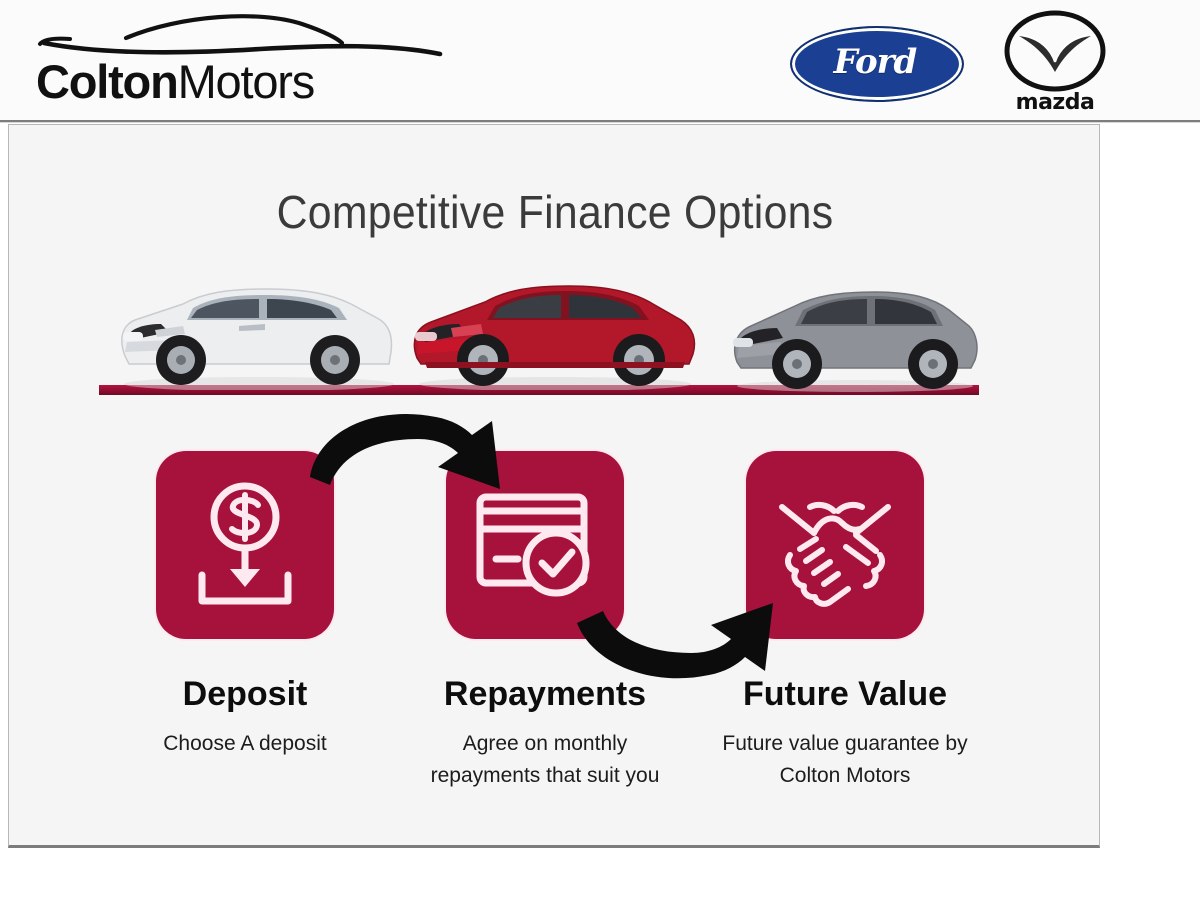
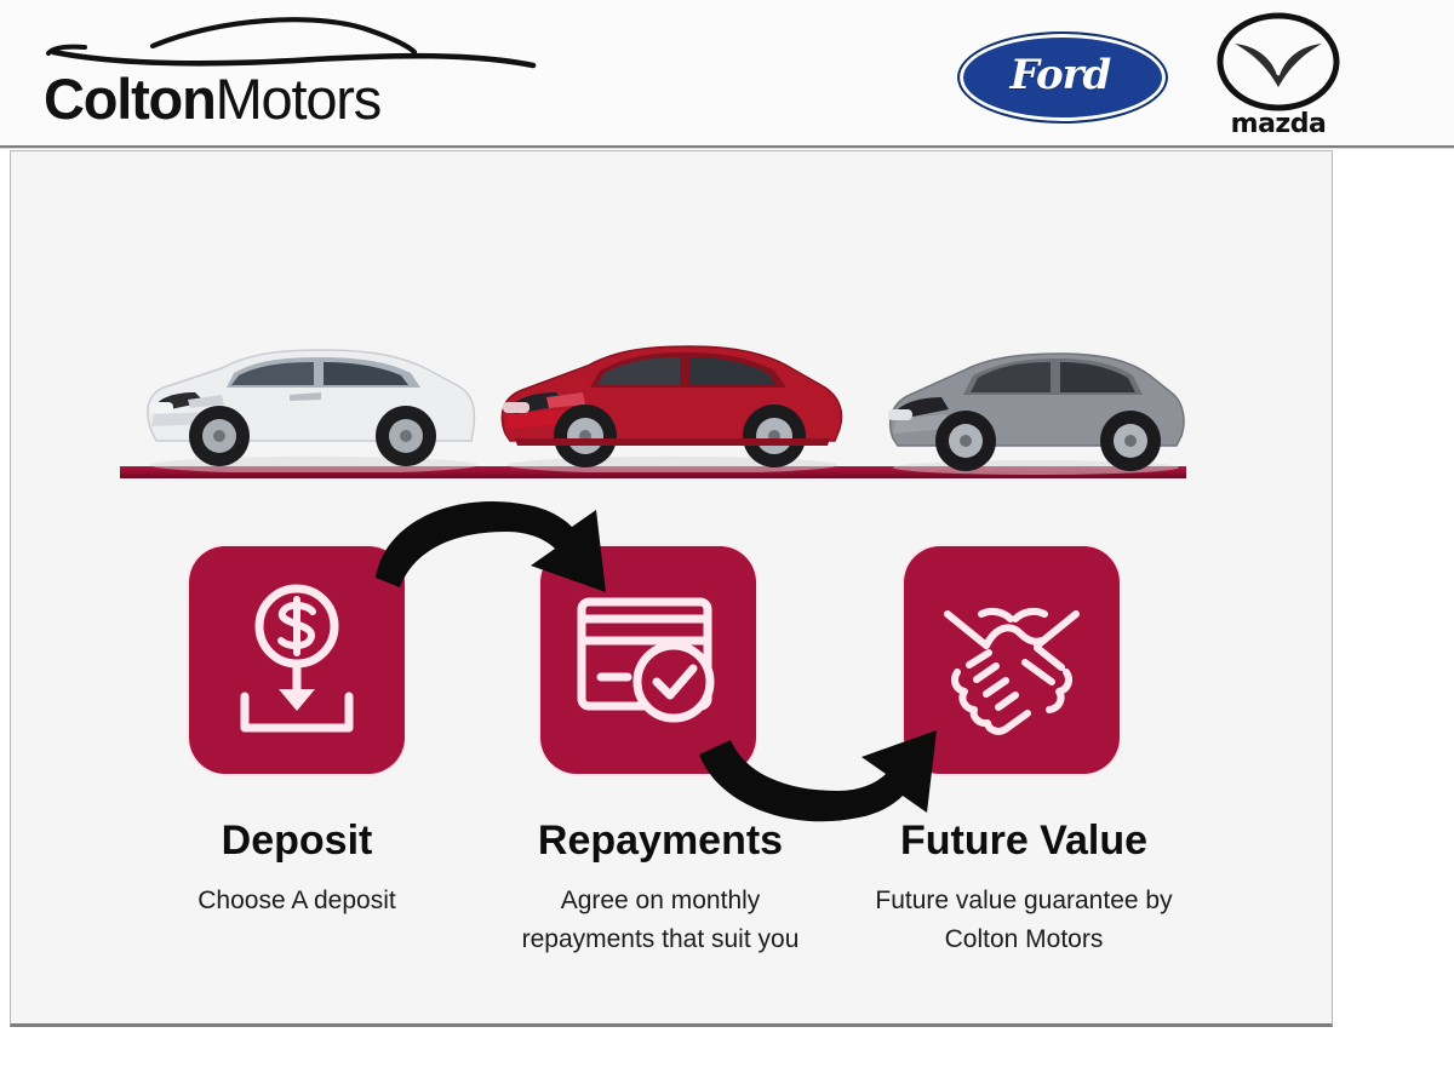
  ColtonMotors
  Ford
  mazda
- Competitive Finance Options
  Deposit
  Choose A deposit
  Repayments
  Agree on monthly
  repayments that suit you
  Future Value
  Future value guarantee by
  Colton Motors
